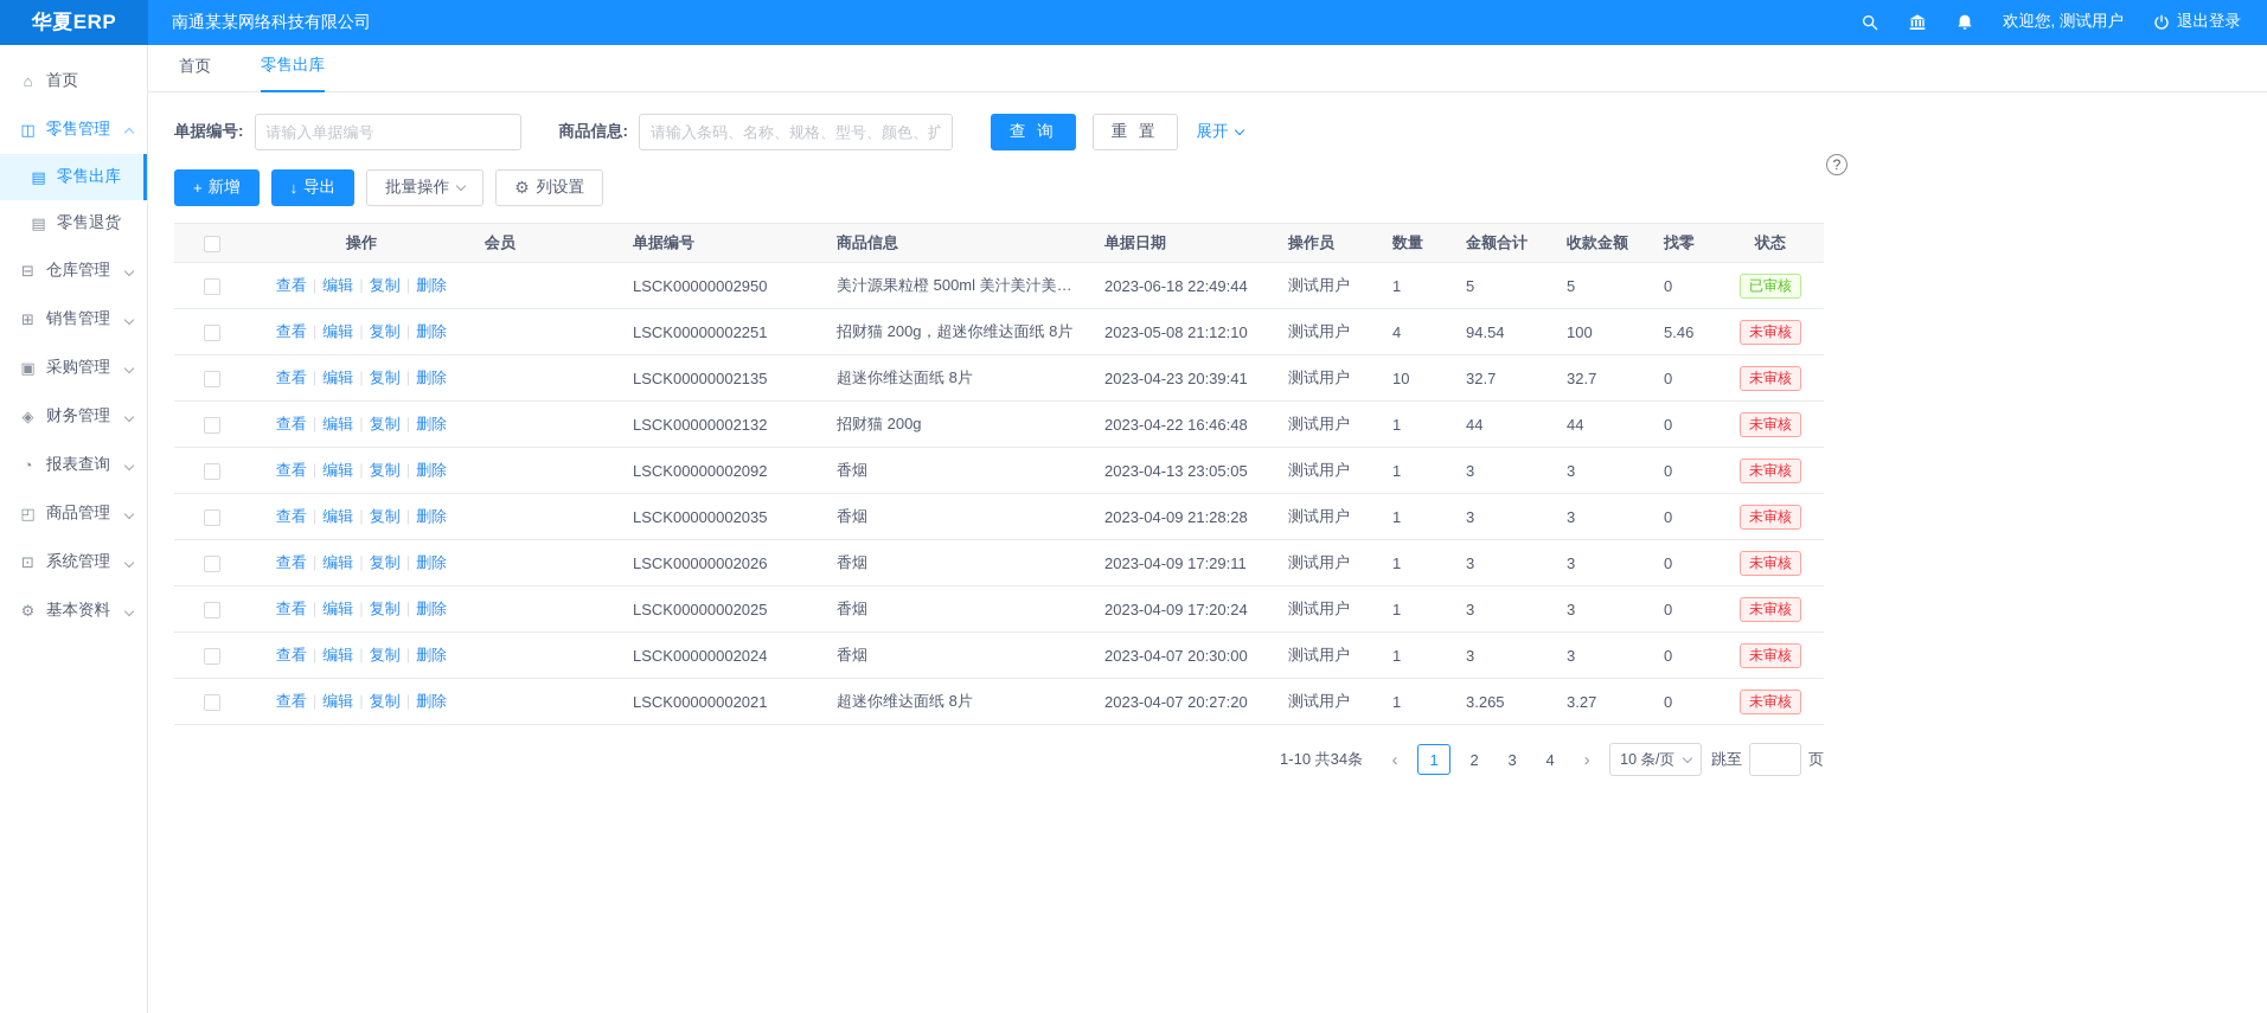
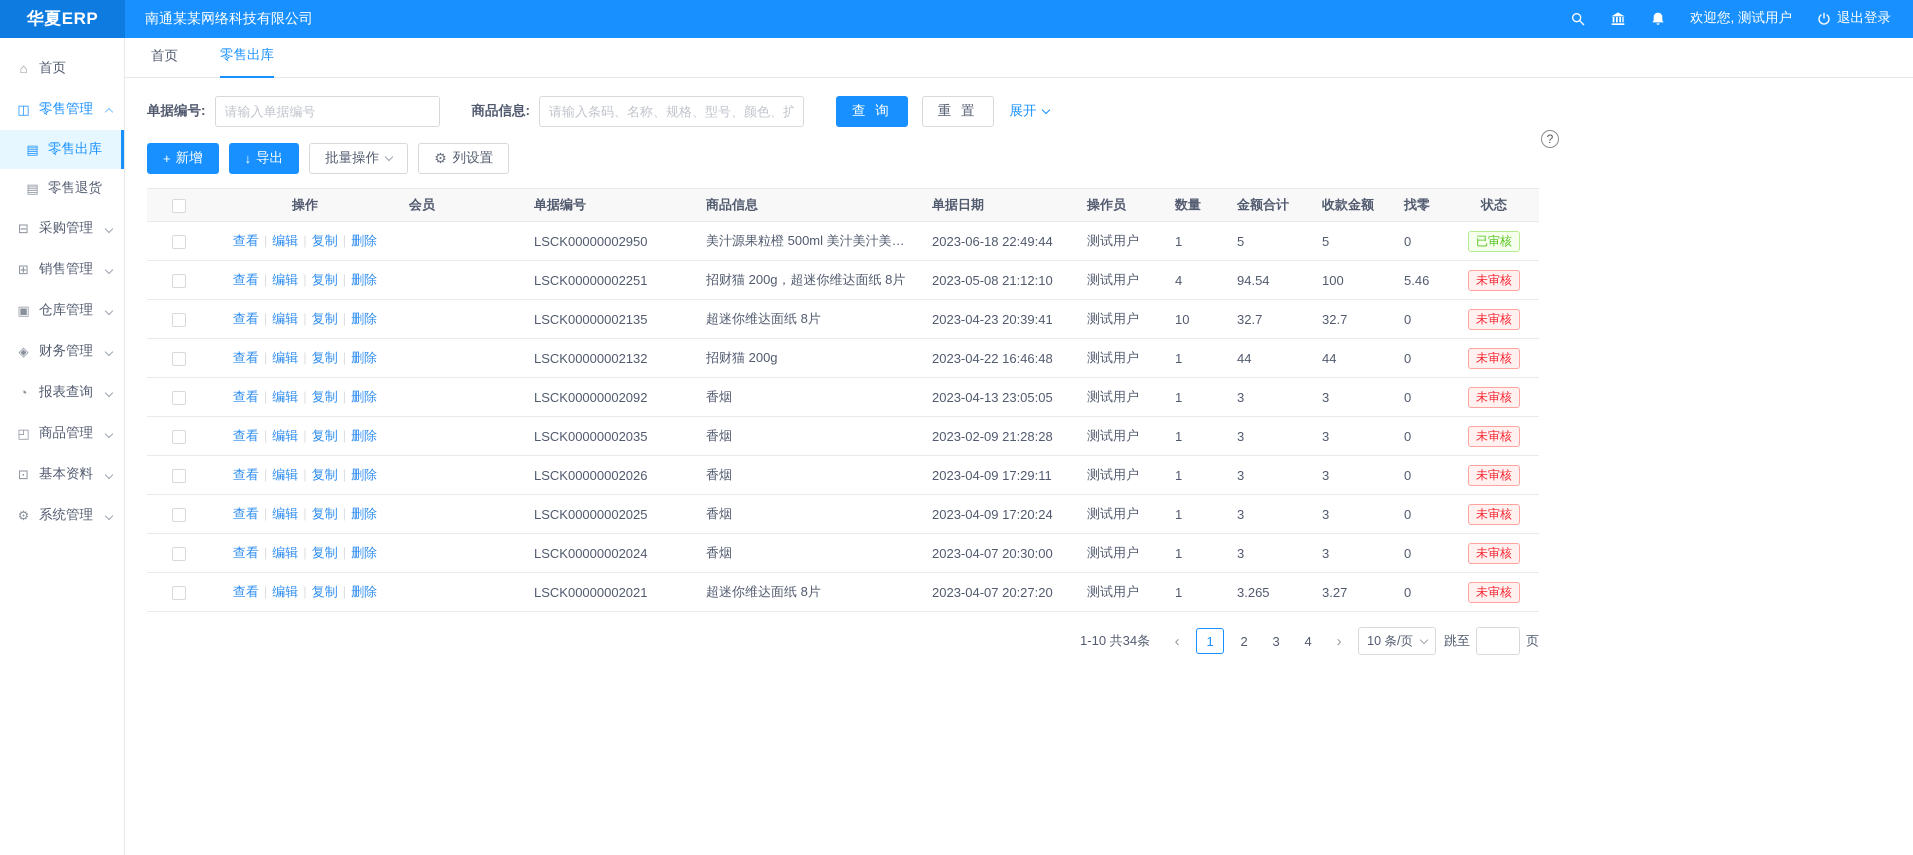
  华夏ERP
  南通某某网络科技有限公司
  欢迎您, 测试用户
  退出登录
  ⌂
  首页
  ◫
  零售管理
  ▤
  零售出库
  ▤
  零售退货
  ⊟
- 仓库管理
+ 采购管理
  ⊞
  销售管理
  ▣
- 采购管理
+ 仓库管理
  ◈
  财务管理
  ◔
  报表查询
  ◰
  商品管理
  ⊡
- 系统管理
+ 基本资料
  ⚙
- 基本资料
+ 系统管理
  首页
  零售出库
  单据编号:
  请输入单据编号
  商品信息:
  请输入条码、名称、规格、型号、颜色、扩
  查 询
  重 置
  展开
  +
  新增
  ↓
  导出
  批量操作
  ⚙
  列设置
  ?
  	操作	会员	单据编号	商品信息	单据日期	操作员	数量	金额合计	收款金额	找零	状态
  	查看 | 编辑 复制 | 删除		LSCK00000002950	美汁源果粒橙 500ml 美汁美汁美汁美	2023-06-18 22:49:44	测试用户	1	5	5	0	已审核
  	查看 | 编辑 复制 | 删除		LSCK00000002251	招财猫 200g，超迷你维达面纸 8片	2023-05-08 21:12:10	测试用户	4	94.54	100	5.46	未审核
  	查看 | 编辑 复制 | 删除		LSCK00000002135	超迷你维达面纸 8片	2023-04-23 20:39:41	测试用户	10	32.7	32.7	0	未审核
  	查看 | 编辑 复制 | 删除		LSCK00000002132	招财猫 200g	2023-04-22 16:46:48	测试用户	1	44	44	0	未审核
  	查看 | 编辑 复制 | 删除		LSCK00000002092	香烟	2023-04-13 23:05:05	测试用户	1	3	3	0	未审核
- 	查看 | 编辑 复制 | 删除		LSCK00000002035	香烟	2023-04-09 21:28:28	测试用户	1	3	3	0	未审核
+ 	查看 | 编辑 复制 | 删除		LSCK00000002035	香烟	2023-02-09 21:28:28	测试用户	1	3	3	0	未审核
  	查看 | 编辑 复制 | 删除		LSCK00000002026	香烟	2023-04-09 17:29:11	测试用户	1	3	3	0	未审核
  	查看 | 编辑 复制 | 删除		LSCK00000002025	香烟	2023-04-09 17:20:24	测试用户	1	3	3	0	未审核
  	查看 | 编辑 复制 | 删除		LSCK00000002024	香烟	2023-04-07 20:30:00	测试用户	1	3	3	0	未审核
  	查看 | 编辑 复制 | 删除		LSCK00000002021	超迷你维达面纸 8片	2023-04-07 20:27:20	测试用户	1	3.265	3.27	0	未审核
  1-10 共34条
  1
  2
  3
  4
  10 条/页
  跳至
  页
